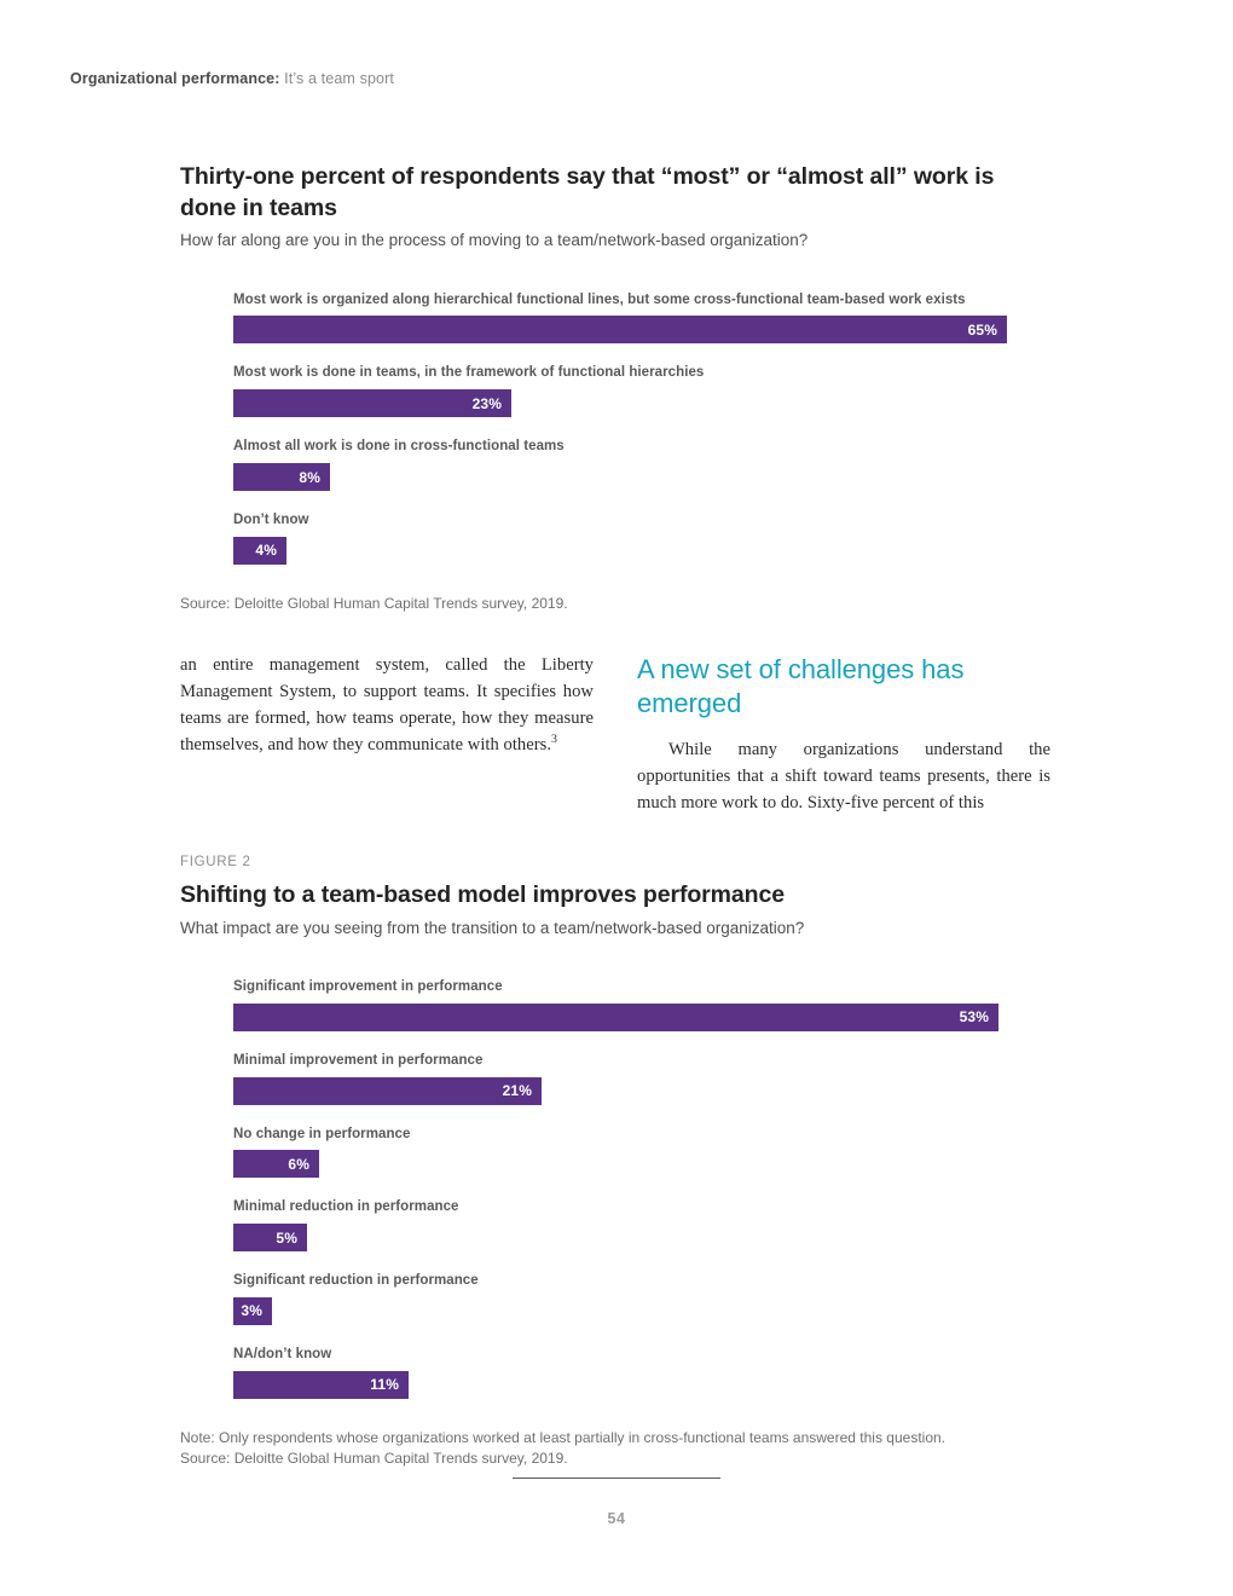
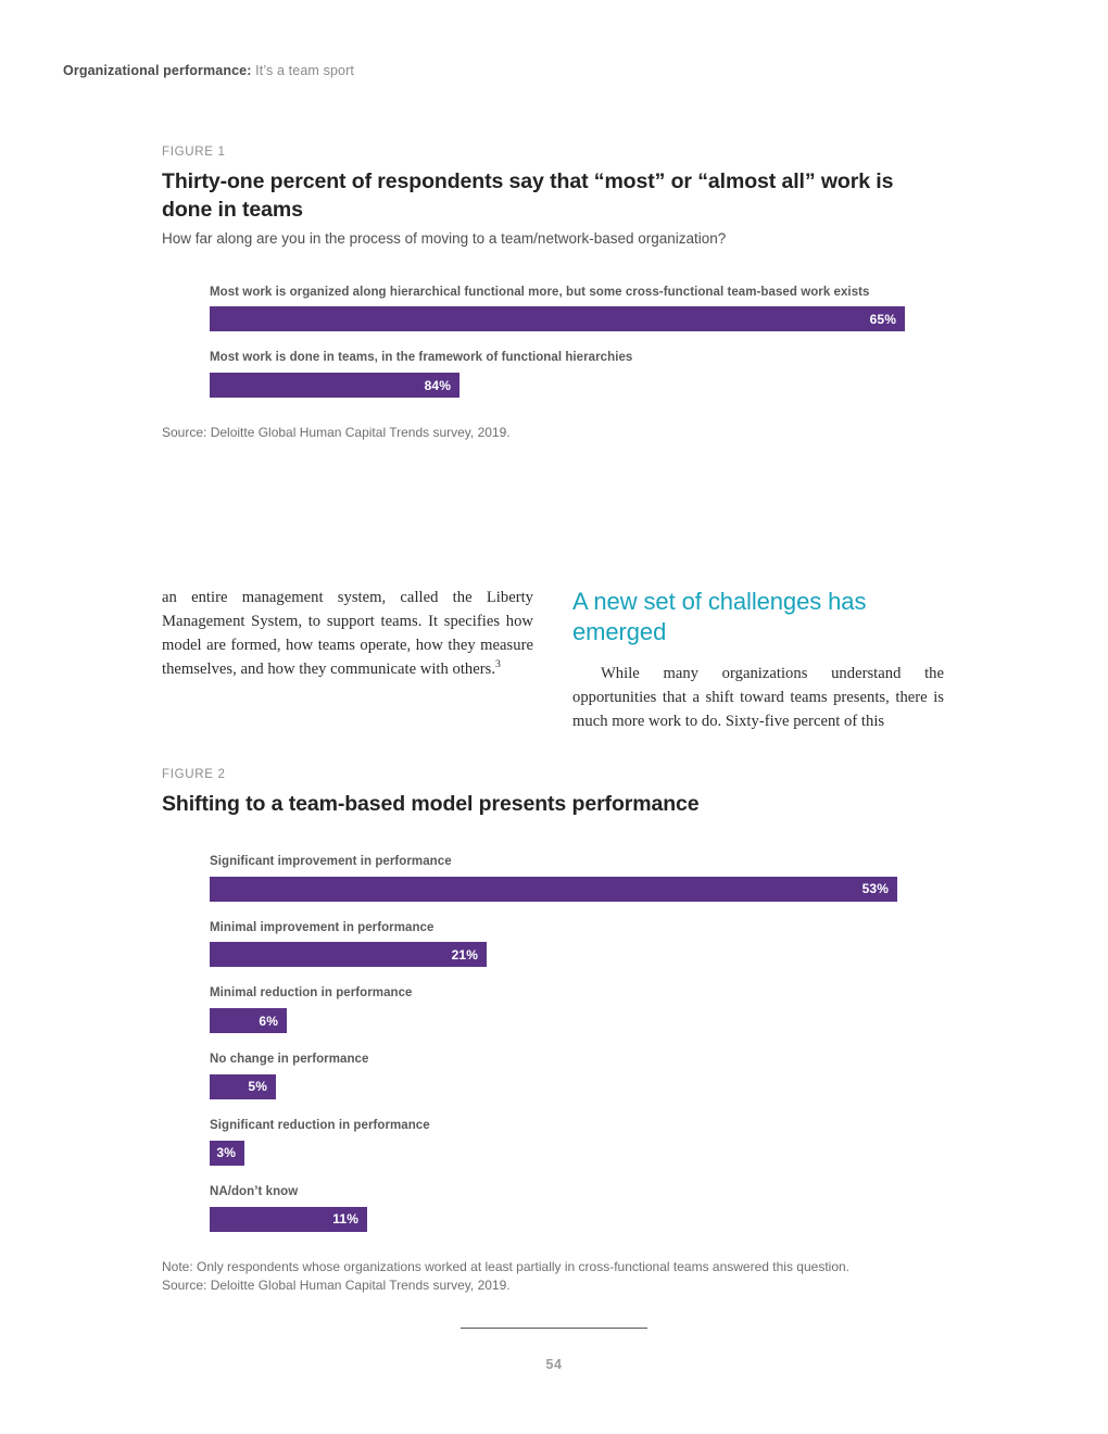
  Organizational performance: It’s a team sport
+ FIGURE 1
  Thirty-one percent of respondents say that “most” or “almost all” work is done in teams
  How far along are you in the process of moving to a team/network-based organization?
- Most work is organized along hierarchical functional lines, but some cross-functional team-based work exists
+ Most work is organized along hierarchical functional more, but some cross-functional team-based work exists
  65%
  Most work is done in teams, in the framework of functional hierarchies
- 23%
+ 84%
- Almost all work is done in cross-functional teams
- 8%
- Don’t know
- 4%
  Source: Deloitte Global Human Capital Trends survey, 2019.
- an entire management system, called the Liberty Management System, to support teams. It specifies how teams are formed, how teams operate, how they measure themselves, and how they communicate with others.3
+ an entire management system, called the Liberty Management System, to support teams. It specifies how model are formed, how teams operate, how they measure themselves, and how they communicate with others.3
  A new set of challenges has emerged
  While many organizations understand the opportunities that a shift toward teams presents, there is much more work to do. Sixty-five percent of this
  FIGURE 2
- Shifting to a team-based model improves performance
+ Shifting to a team-based model presents performance
- What impact are you seeing from the transition to a team/network-based organization?
  Significant improvement in performance
  53%
  Minimal improvement in performance
  21%
- No change in performance
+ Minimal reduction in performance
  6%
- Minimal reduction in performance
+ No change in performance
  5%
  Significant reduction in performance
  3%
  NA/don’t know
  11%
  Note: Only respondents whose organizations worked at least partially in cross-functional teams answered this question.
  Source: Deloitte Global Human Capital Trends survey, 2019.
  54
